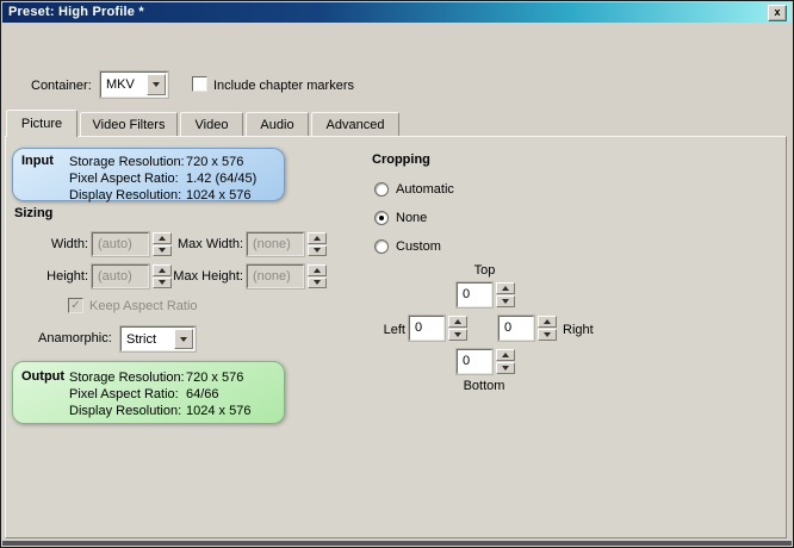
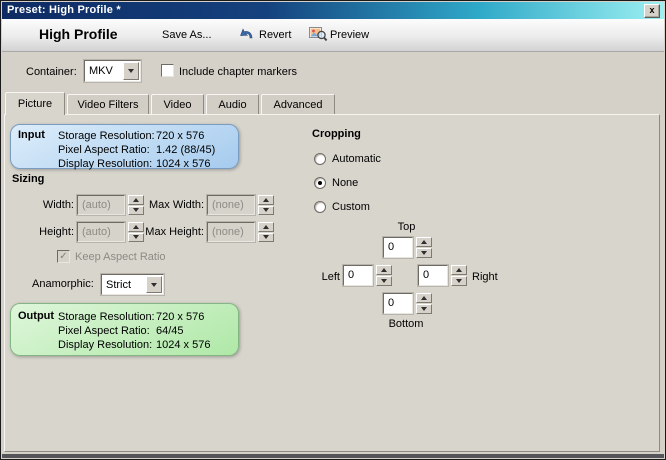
  Preset: High Profile *
  x
+ High Profile
+ Save As...
+ Revert
+ Preview
  Container:
  MKV
  Include chapter markers
  Picture
  Video Filters
  Video
  Audio
  Advanced
  Input
  Storage Resolution:720 x 576
- Pixel Aspect Ratio: 1.42 (64/45)
+ Pixel Aspect Ratio: 1.42 (88/45)
  Display Resolution: 1024 x 576
  Cropping
  Automatic
  None
  Custom
  Sizing
  Width:
  (auto)
  Max Width:
  (none)
  Height:
  (auto)
  Max Height:
  (none)
  ✓
  Keep Aspect Ratio
  Anamorphic:
  Strict
  Output
  Storage Resolution:720 x 576
- Pixel Aspect Ratio: 64/66
+ Pixel Aspect Ratio: 64/45
  Display Resolution: 1024 x 576
  Top
  0
  Left
  0
  0
  Right
  0
  Bottom
